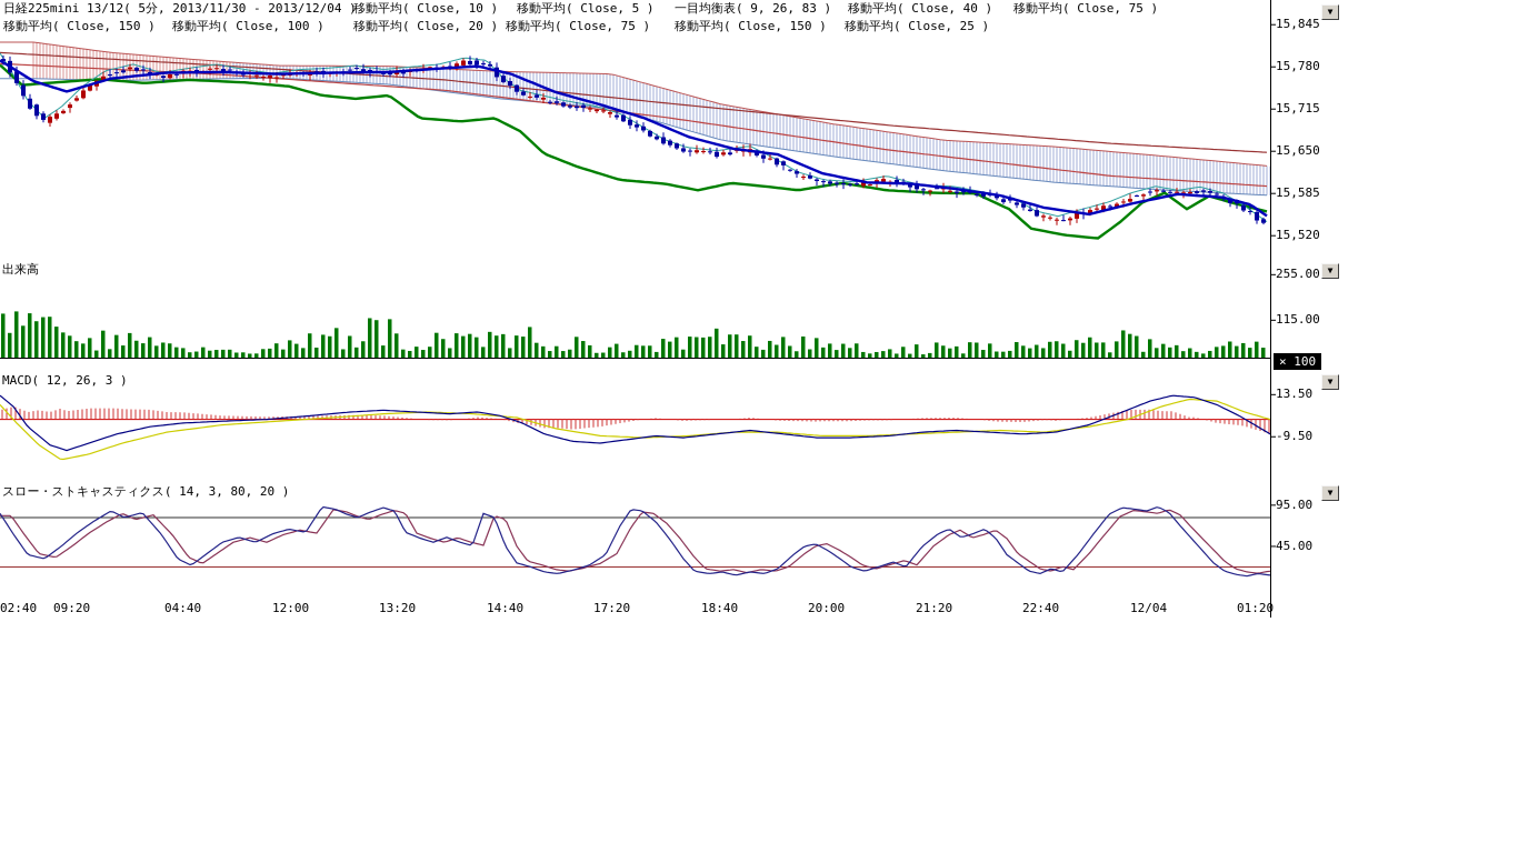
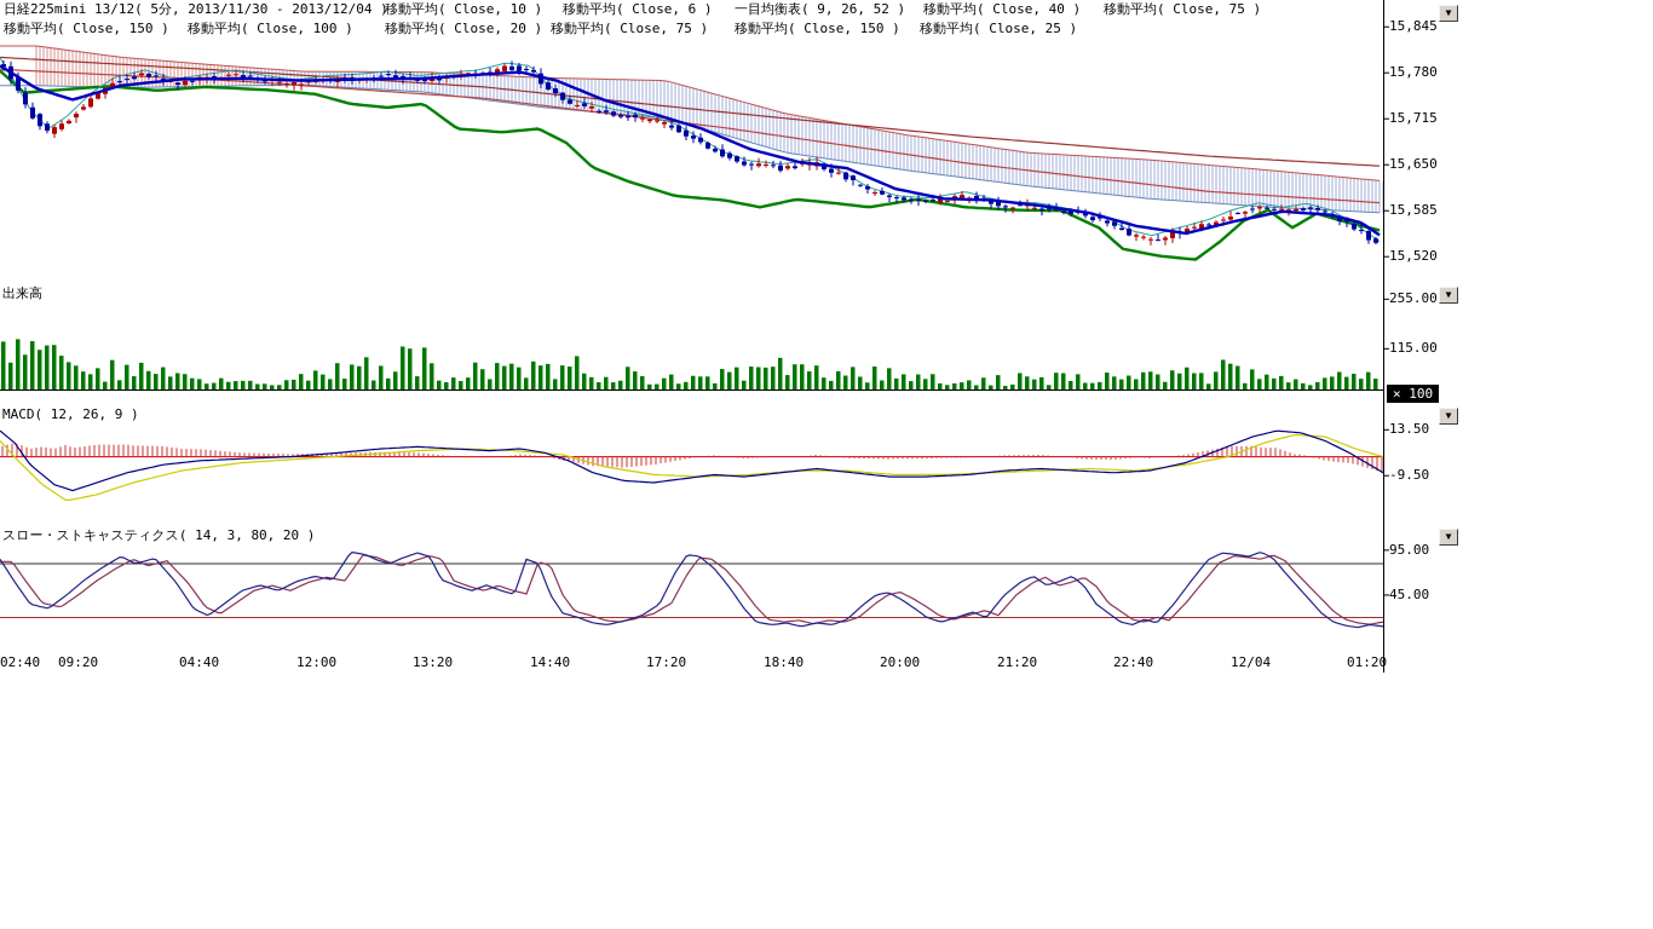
  15,845
  15,780
  15,715
  15,650
  15,585
  15,520
  255.00
  115.00
  13.50
  -9.50
  95.00
  45.00
  02:40
  09:20
  04:40
  12:00
  13:20
  14:40
  17:20
  18:40
  20:00
  21:20
  22:40
  12/04
  01:20
  日経225mini 13/12( 5分, 2013/11/30 - 2013/12/04 )
  移動平均( Close, 10 )
- 移動平均( Close, 5 )
+ 移動平均( Close, 6 )
- 一目均衡表( 9, 26, 83 )
+ 一目均衡表( 9, 26, 52 )
  移動平均( Close, 40 )
  移動平均( Close, 75 )
  移動平均( Close, 150 )
  移動平均( Close, 100 )
  移動平均( Close, 20 )
  移動平均( Close, 75 )
  移動平均( Close, 150 )
  移動平均( Close, 25 )
  出来高
- MACD( 12, 26, 3 )
+ MACD( 12, 26, 9 )
  スロー・ストキャスティクス( 14, 3, 80, 20 )
  × 100
  ▼
  ▼
  ▼
  ▼
